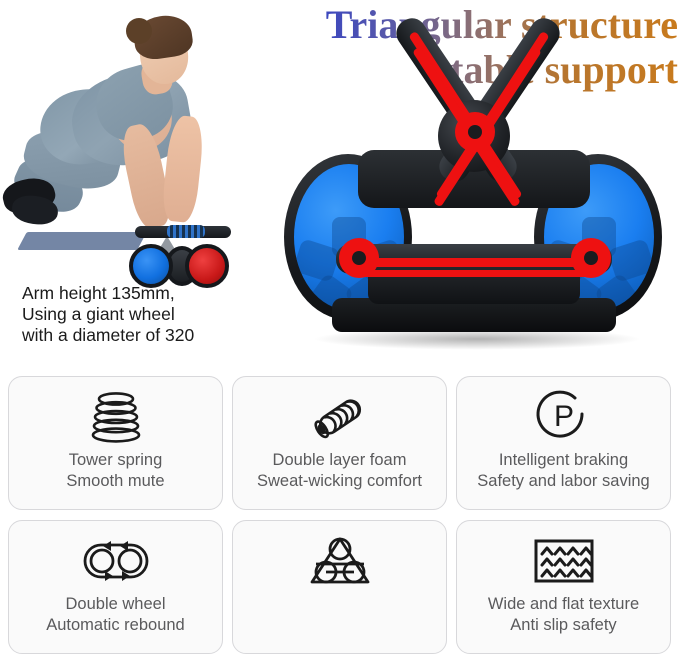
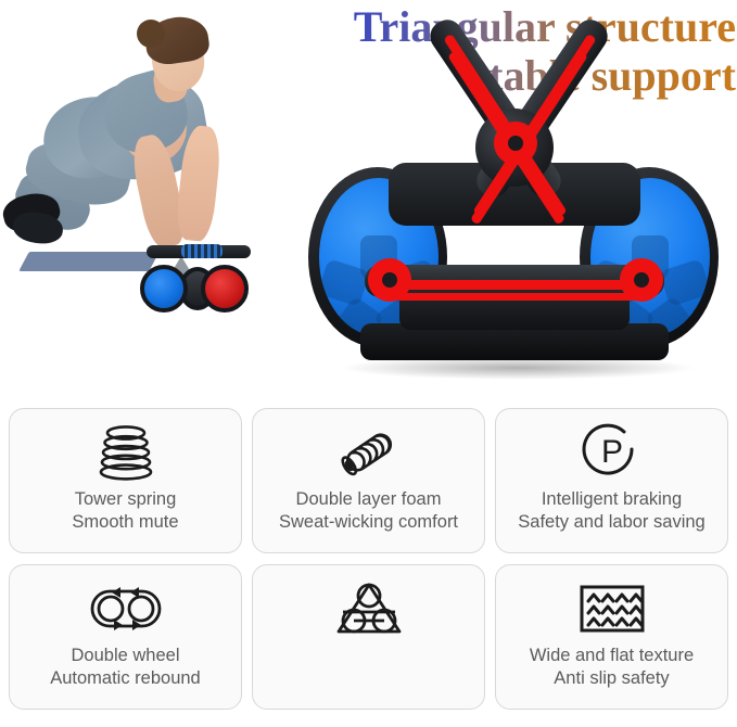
  Triagular sructure
  tab support
- Arm height 135mm,
- Using a giant wheel
- with a diameter of 320
  Tower spring
  Smooth mute
  Double layer foam
  Sweat-wicking comfort
  P
  Intelligent braking
  Safety and labor saving
  Double wheel
  Automatic rebound
  Wide and flat texture
  Anti slip safety
